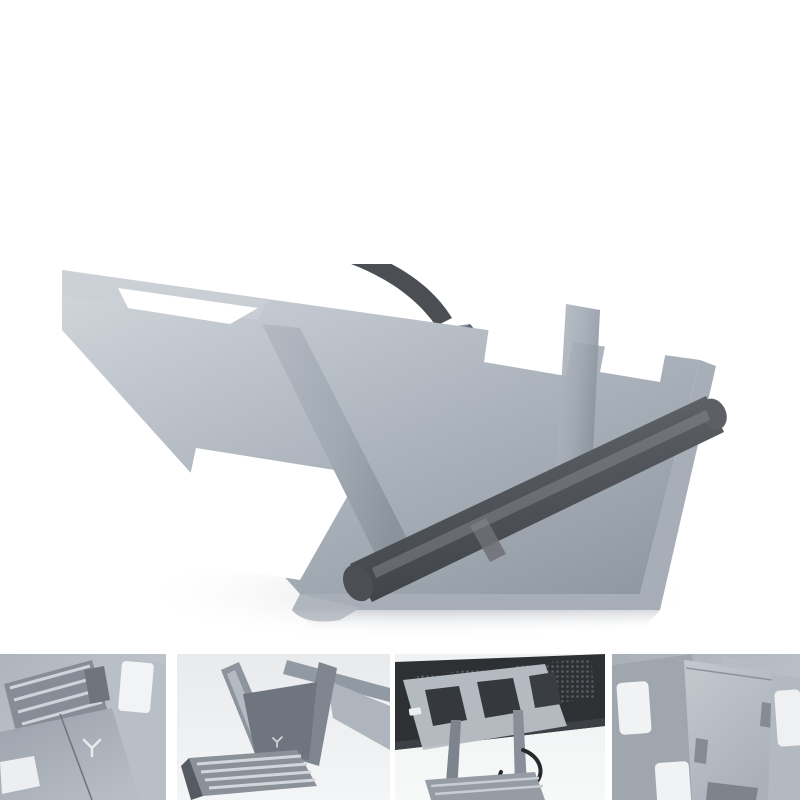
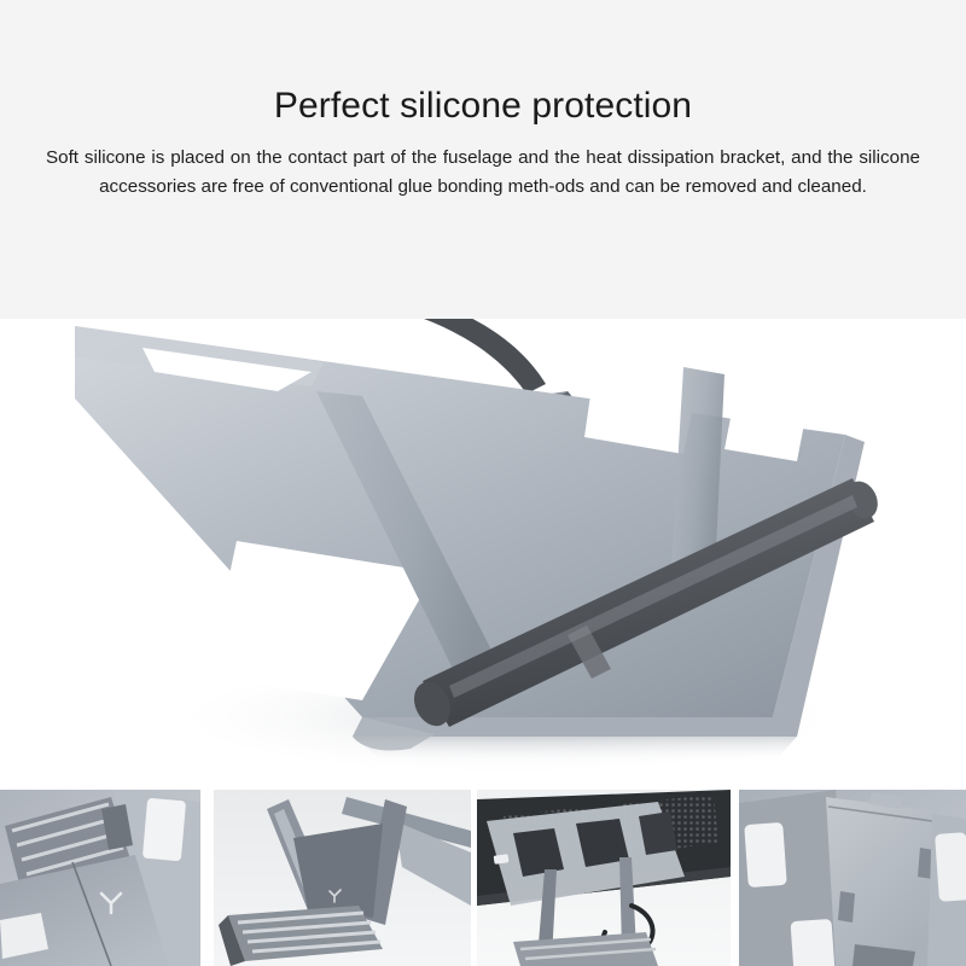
+ Perfect silicone protection
+ Soft silicone is placed on the contact part of the fuselage and the heat dissipation bracket, and the silicone accessories are free of conventional glue bonding meth-ods and can be removed and cleaned.
